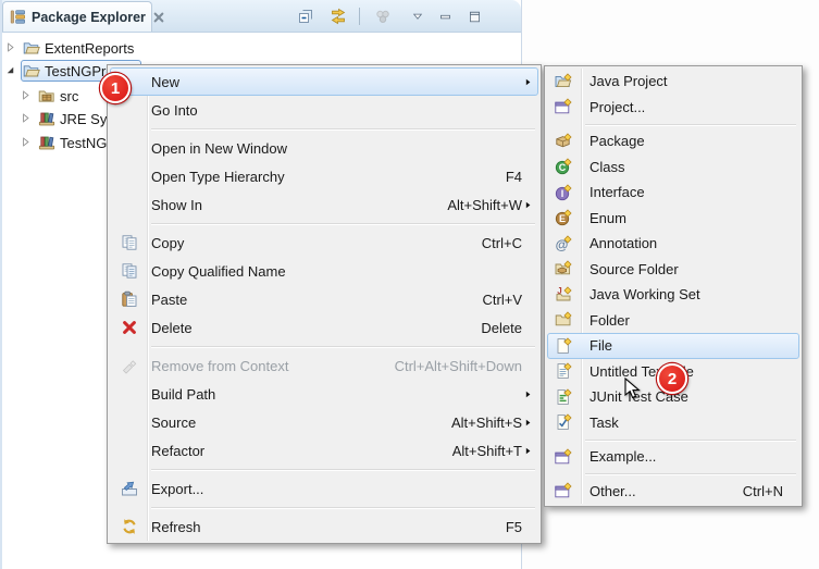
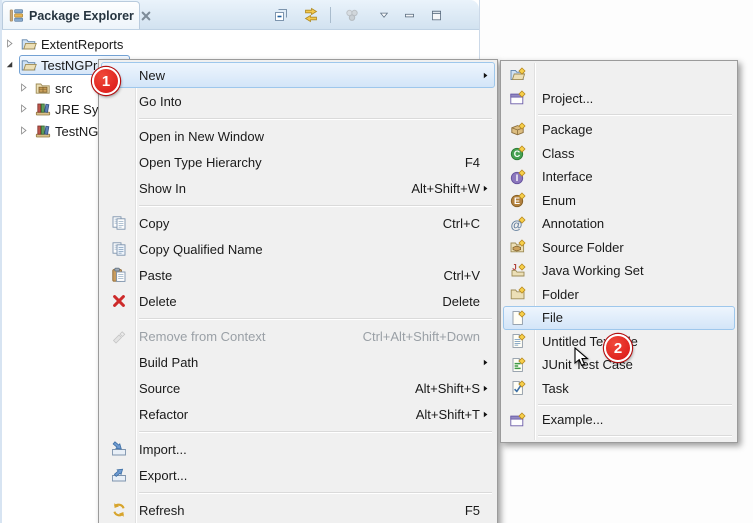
  Package Explorer
  ExtentReports
  src
  TestNG
  New
  Go Into
  Open in New Window
  Open Type Hierarchy
  F4
  Show In
  Alt+Shift+W
  Copy
  Ctrl+C
  Copy Qualified Name
  Paste
  Ctrl+V
  Delete
  Delete
  Remove from Context
  Ctrl+Alt+Shift+Down
  Build Path
  Source
  Alt+Shift+S
  Refactor
  Alt+Shift+T
+ Import...
  Export...
  Refresh
  F5
- Java Project
  Project...
  Package
  C
  Class
  I
  Interface
  E
  Enum
  @
  Annotation
  Source Folder
  J
  Java Working Set
  Folder
  File
  JUnit Test Case
  Task
  Example...
- Other...
- Ctrl+N
  1
  2
